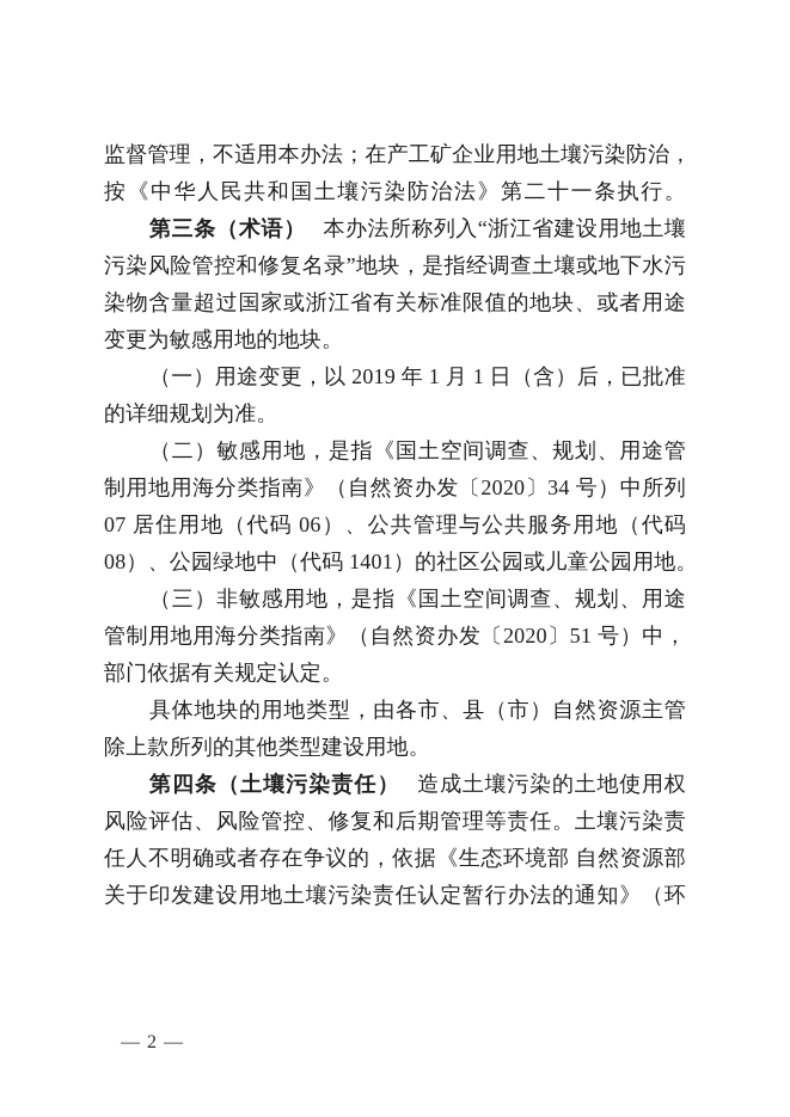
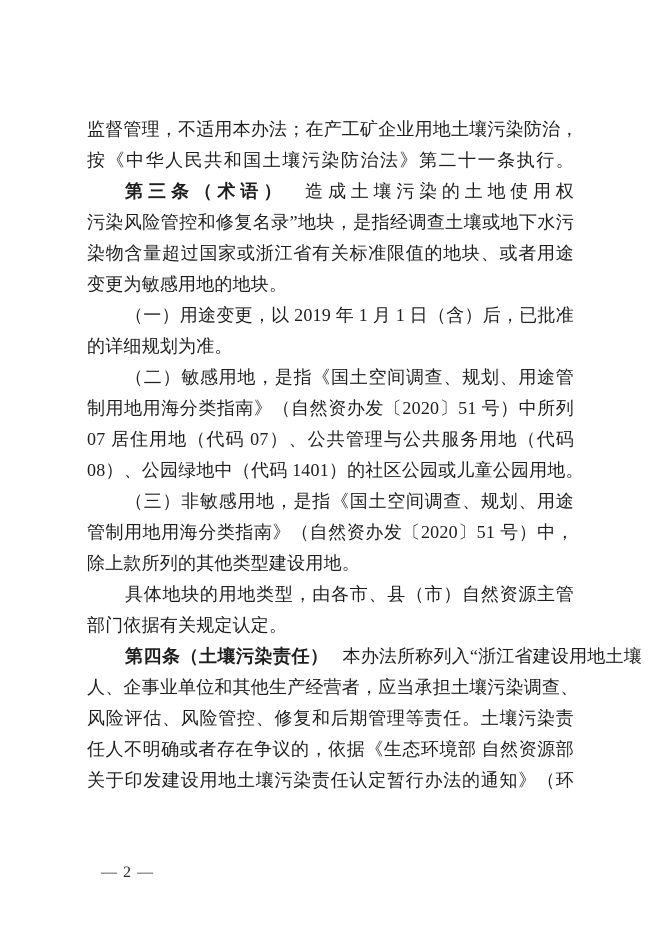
  监督管理，不适用本办法；在产工矿企业用地土壤污染防治，
  按《中华人民共和国土壤污染防治法》第二十一条执行。
- 第三条（术语） 本办法所称列入“浙江省建设用地土壤
+ 第三条（术语） 造成土壤污染的土地使用权
  污染风险管控和修复名录”地块，是指经调查土壤或地下水污
  染物含量超过国家或浙江省有关标准限值的地块、或者用途
  变更为敏感用地的地块。
  （一）用途变更，以 2019 年 1 月 1 日（含）后，已批准
  的详细规划为准。
  （二）敏感用地，是指《国土空间调查、规划、用途管
- 制用地用海分类指南》（自然资办发〔2020〕34 号）中所列
+ 制用地用海分类指南》（自然资办发〔2020〕51 号）中所列
- 07 居住用地（代码 06）、公共管理与公共服务用地（代码
+ 07 居住用地（代码 07）、公共管理与公共服务用地（代码
  08）、公园绿地中（代码 1401）的社区公园或儿童公园用地。
  （三）非敏感用地，是指《国土空间调查、规划、用途
  管制用地用海分类指南》（自然资办发〔2020〕51 号）中，
- 部门依据有关规定认定。
+ 除上款所列的其他类型建设用地。
  具体地块的用地类型，由各市、县（市）自然资源主管
- 除上款所列的其他类型建设用地。
+ 部门依据有关规定认定。
- 第四条（土壤污染责任） 造成土壤污染的土地使用权
+ 第四条（土壤污染责任） 本办法所称列入“浙江省建设用地土壤
+ 人、企事业单位和其他生产经营者，应当承担土壤污染调查、
  风险评估、风险管控、修复和后期管理等责任。土壤污染责
  任人不明确或者存在争议的，依据《生态环境部 自然资源部
  关于印发建设用地土壤污染责任认定暂行办法的通知》（环
  — 2 —
